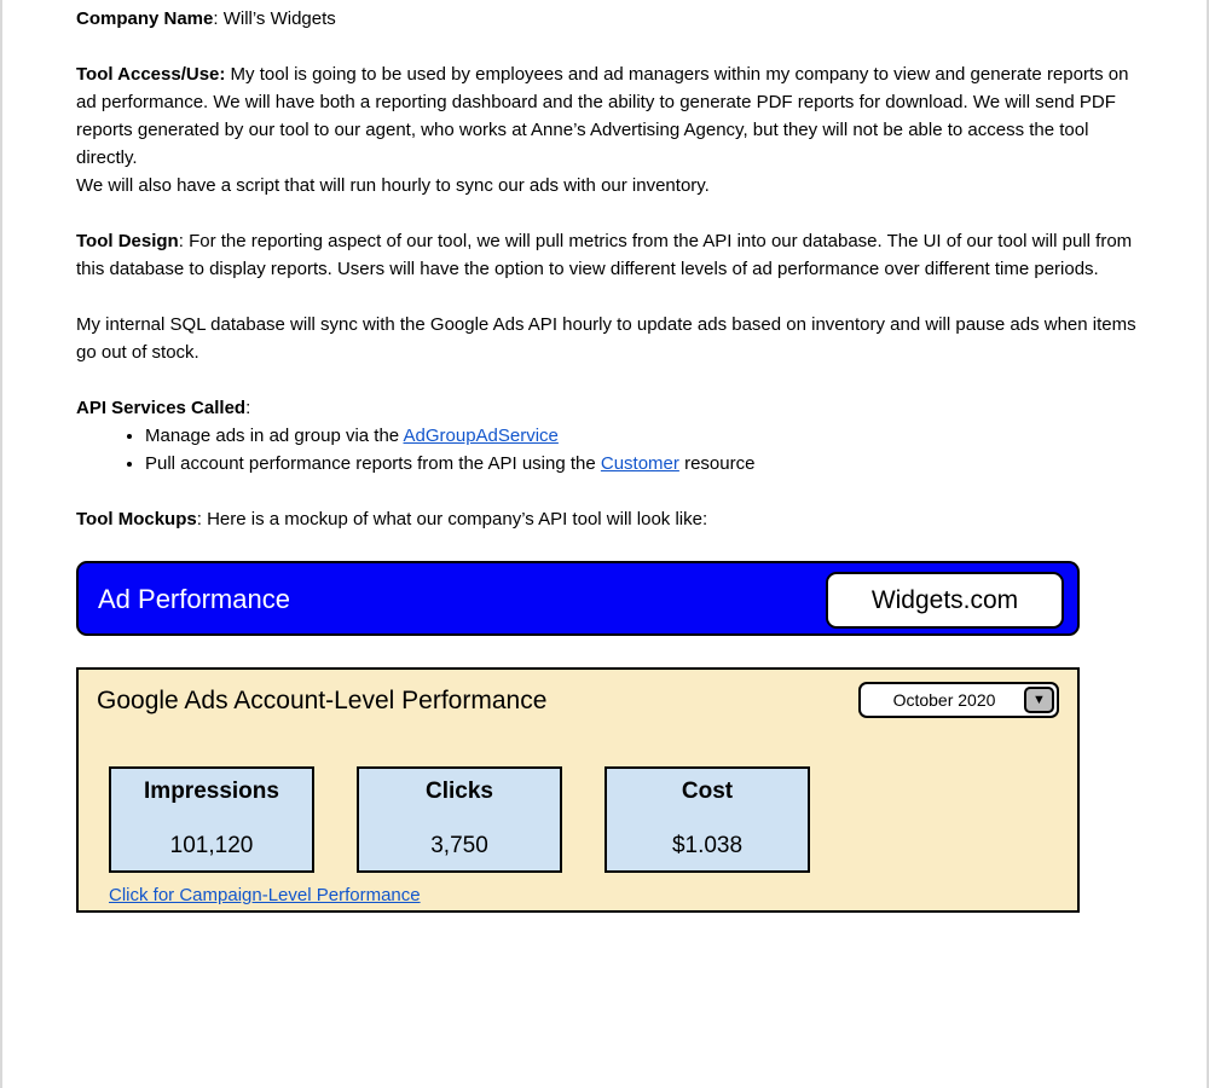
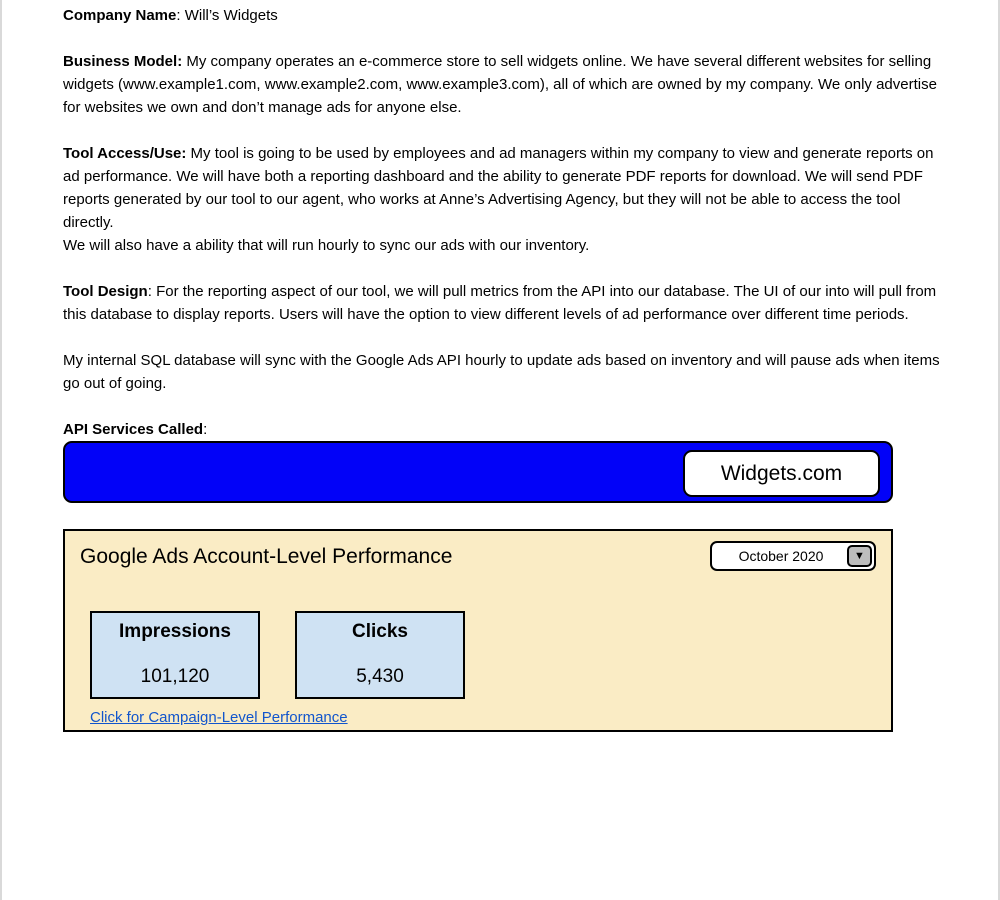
  Company Name: Will’s Widgets
+ Business Model: My company operates an e-commerce store to sell widgets online. We have several different websites for selling widgets (www.example1.com, www.example2.com, www.example3.com), all of which are owned by my company. We only advertise for websites we own and don’t manage ads for anyone else.
  Tool Access/Use: My tool is going to be used by employees and ad managers within my company to view and generate reports on ad performance. We will have both a reporting dashboard and the ability to generate PDF reports for download. We will send PDF reports generated by our tool to our agent, who works at Anne’s Advertising Agency, but they will not be able to access the tool directly.
- We will also have a script that will run hourly to sync our ads with our inventory.
+ We will also have a ability that will run hourly to sync our ads with our inventory.
- Tool Design: For the reporting aspect of our tool, we will pull metrics from the API into our database. The UI of our tool will pull from this database to display reports. Users will have the option to view different levels of ad performance over different time periods.
+ Tool Design: For the reporting aspect of our tool, we will pull metrics from the API into our database. The UI of our into will pull from this database to display reports. Users will have the option to view different levels of ad performance over different time periods.
- My internal SQL database will sync with the Google Ads API hourly to update ads based on inventory and will pause ads when items go out of stock.
+ My internal SQL database will sync with the Google Ads API hourly to update ads based on inventory and will pause ads when items go out of going.
  API Services Called:
- Manage ads in ad group via the AdGroupAdService
- Pull account performance reports from the API using the Customer resource
- Tool Mockups: Here is a mockup of what our company’s API tool will look like:
- Ad Performance
  Widgets.com
  Google Ads Account-Level Performance
  October 2020
  ▼
  Impressions
  101,120
  Clicks
- 3,750
+ 5,430
- Cost
- $1.038
  Click for Campaign-Level Performance
